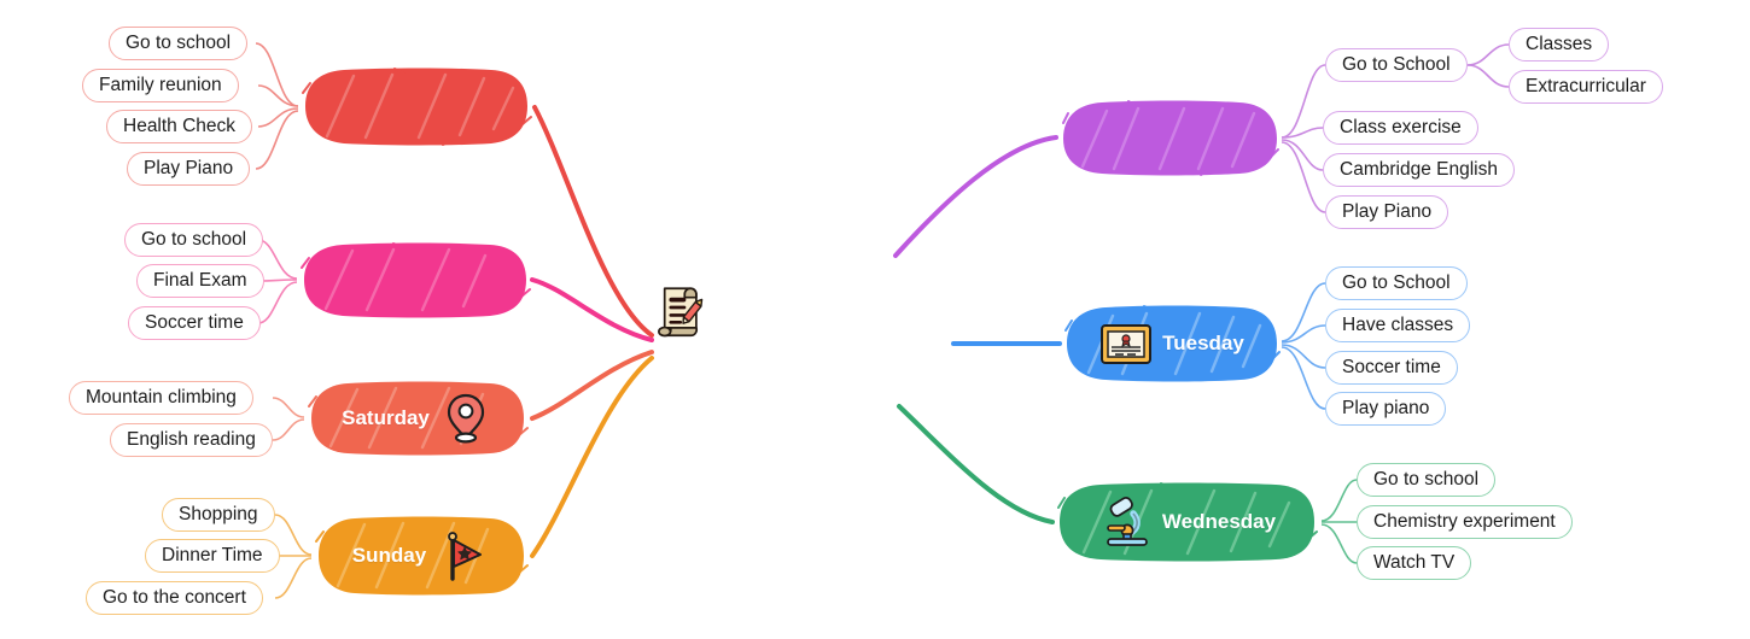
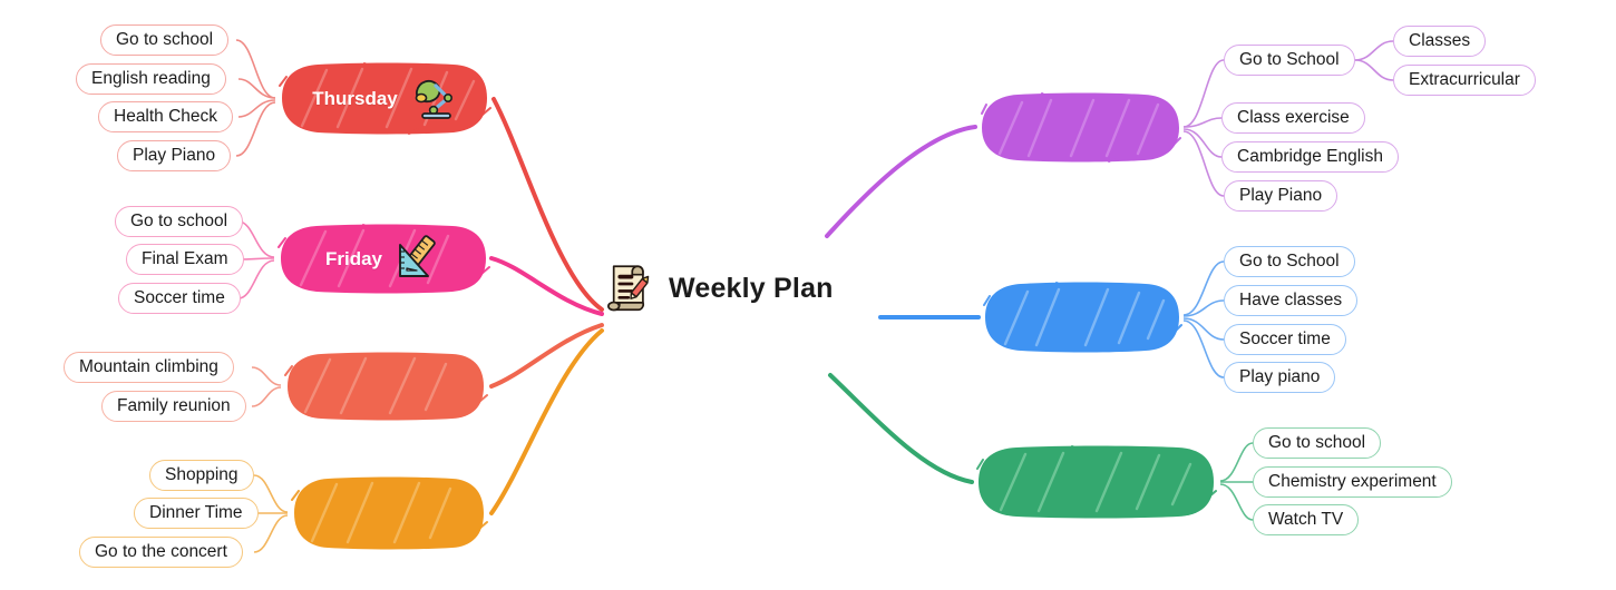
+ Weekly Plan
  Go to School
  Classes
  Extracurricular
  Class exercise
  Cambridge English
  Play Piano
- Tuesday
  Go to School
  Have classes
  Soccer time
  Play piano
- Wednesday
  Go to school
  Chemistry experiment
  Watch TV
+ Thursday
  Go to school
- Family reunion
+ English reading
  Health Check
  Play Piano
+ Friday
  Go to school
  Final Exam
  Soccer time
- Saturday
  Mountain climbing
- English reading
+ Family reunion
- Sunday
  Shopping
  Dinner Time
  Go to the concert
